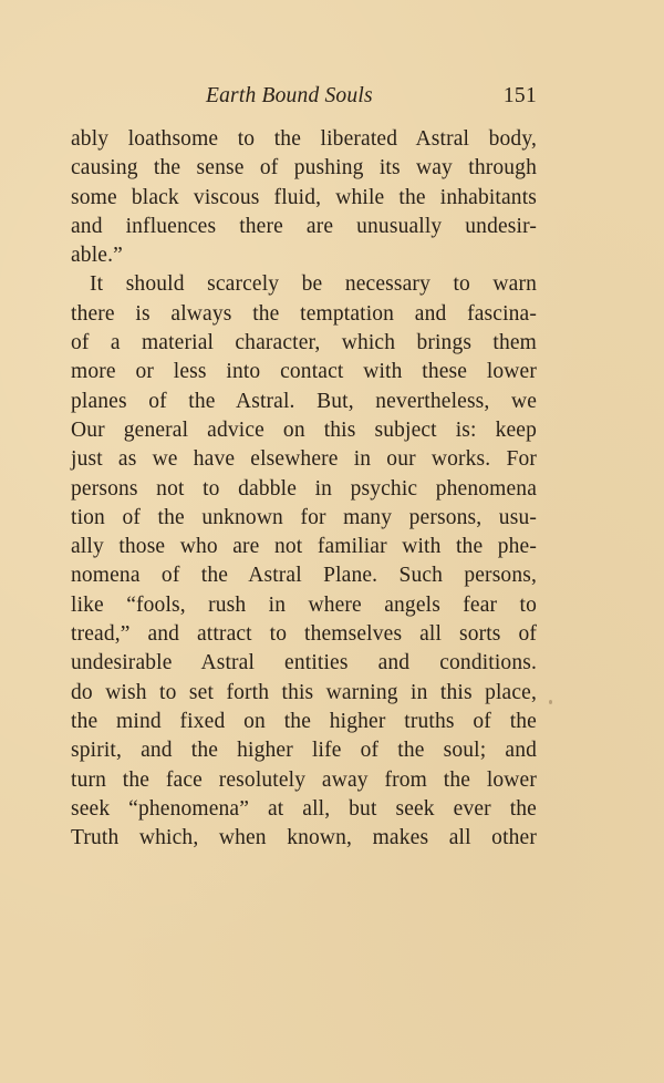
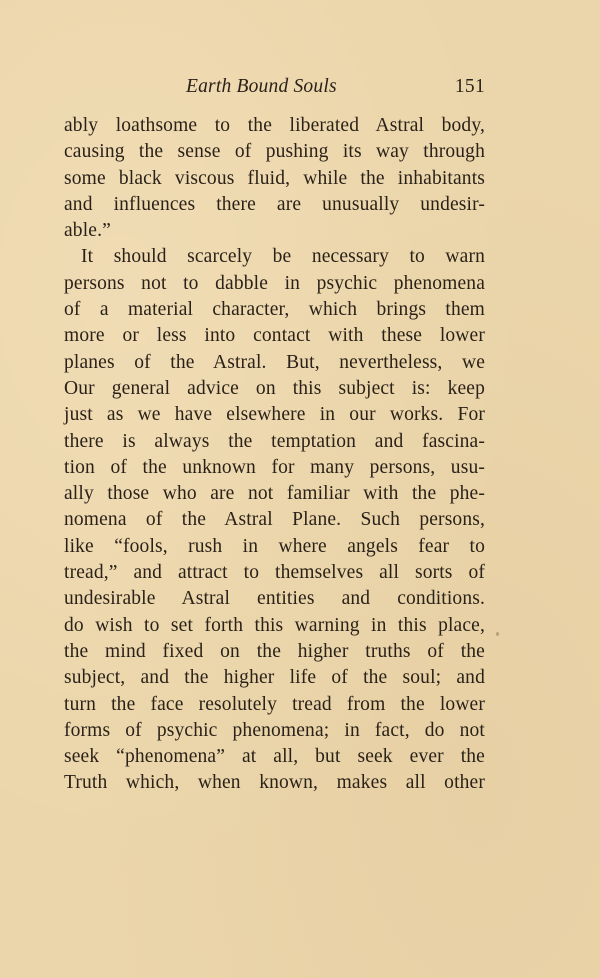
  Earth Bound Souls
  151
  ably loathsome to the liberated Astral body,
  causing the sense of pushing its way through
  some black viscous fluid, while the inhabitants
  and influences there are unusually undesir-
  able.”
  It should scarcely be necessary to warn
- there is always the temptation and fascina-
+ persons not to dabble in psychic phenomena
  of a material character, which brings them
  more or less into contact with these lower
  planes of the Astral. But, nevertheless, we
  Our general advice on this subject is: keep
  just as we have elsewhere in our works. For
- persons not to dabble in psychic phenomena
+ there is always the temptation and fascina-
  tion of the unknown for many persons, usu-
  ally those who are not familiar with the phe-
  nomena of the Astral Plane. Such persons,
  like “fools, rush in where angels fear to
  tread,” and attract to themselves all sorts of
  undesirable Astral entities and conditions.
  do wish to set forth this warning in this place,
  the mind fixed on the higher truths of the
- spirit, and the higher life of the soul; and
+ subject, and the higher life of the soul; and
- turn the face resolutely away from the lower
+ turn the face resolutely tread from the lower
+ forms of psychic phenomena; in fact, do not
  seek “phenomena” at all, but seek ever the
  Truth which, when known, makes all other
